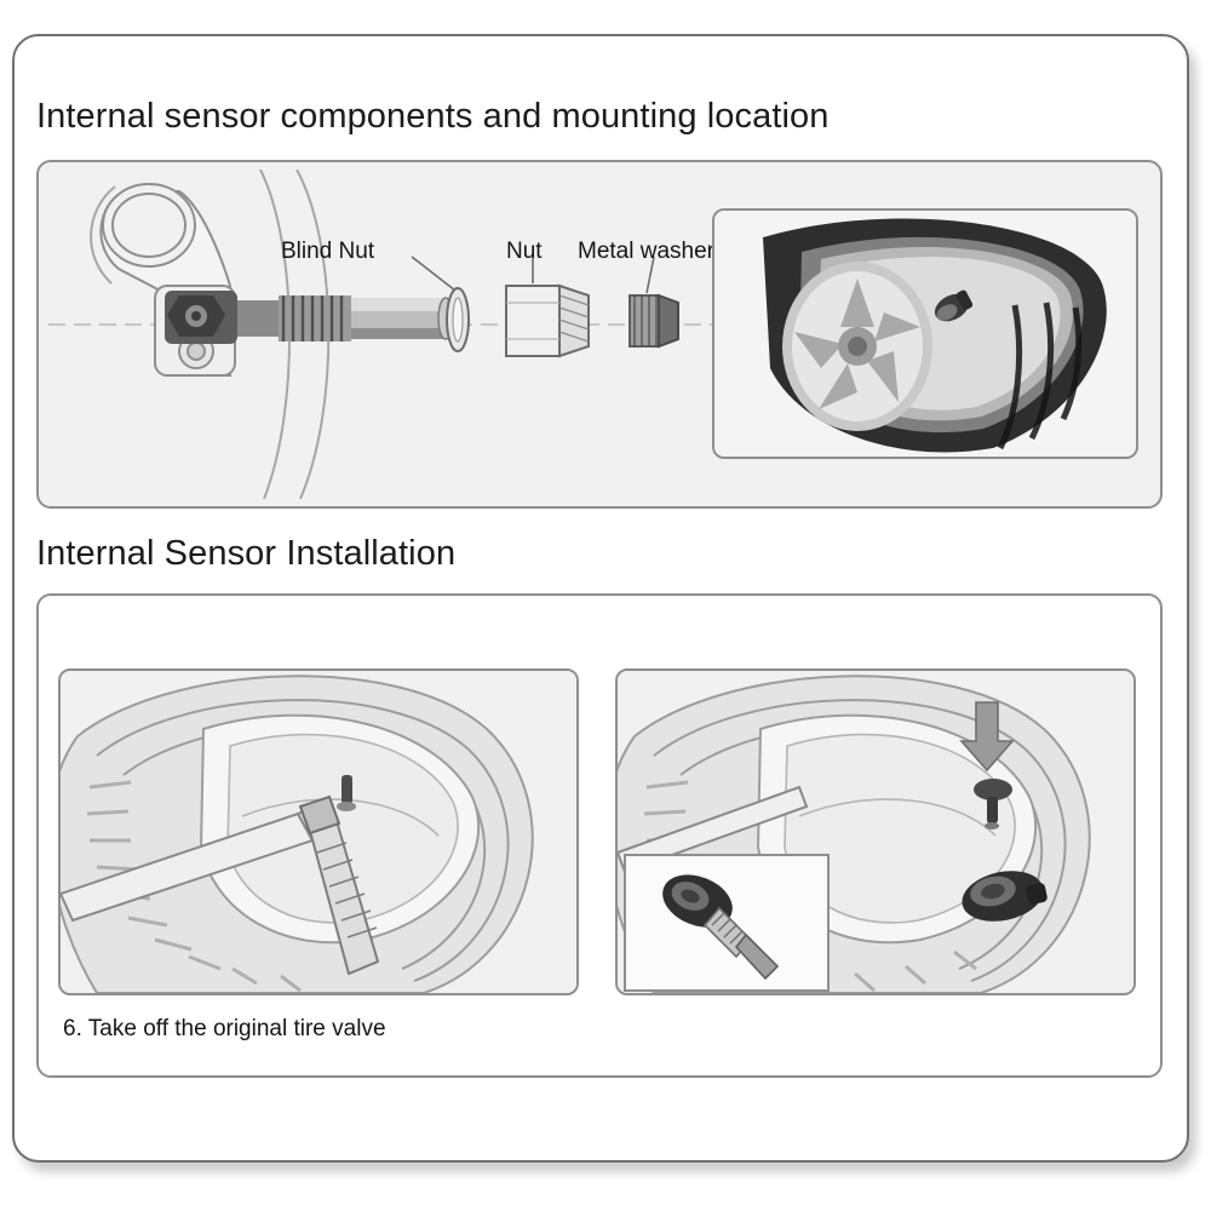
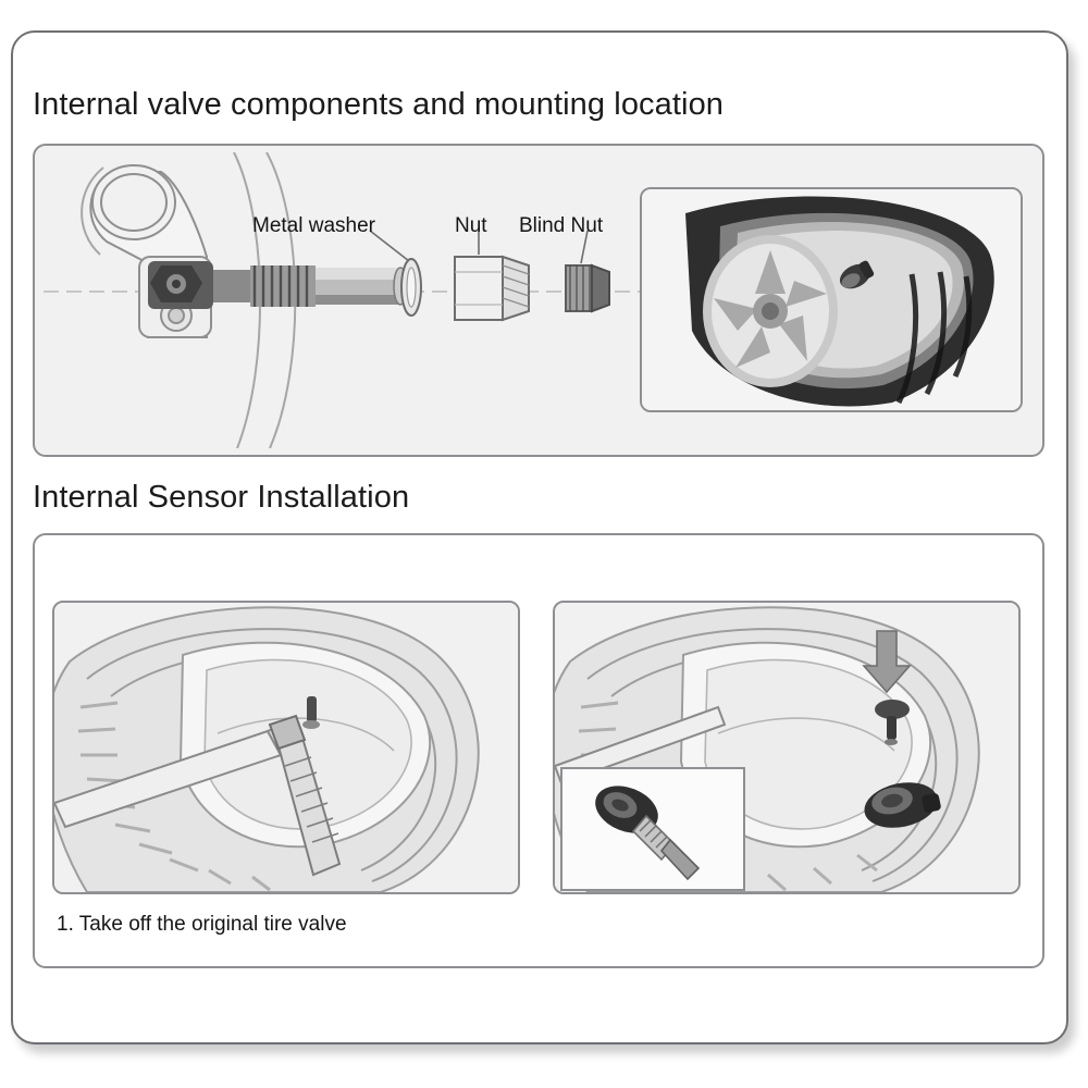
- Internal sensor components and mounting location
+ Internal valve components and mounting location
- Blind Nut
+ Metal washer
  Nut
- Metal washer
+ Blind Nut
  Internal Sensor Installation
- 6. Take off the original tire valve
+ 1. Take off the original tire valve
